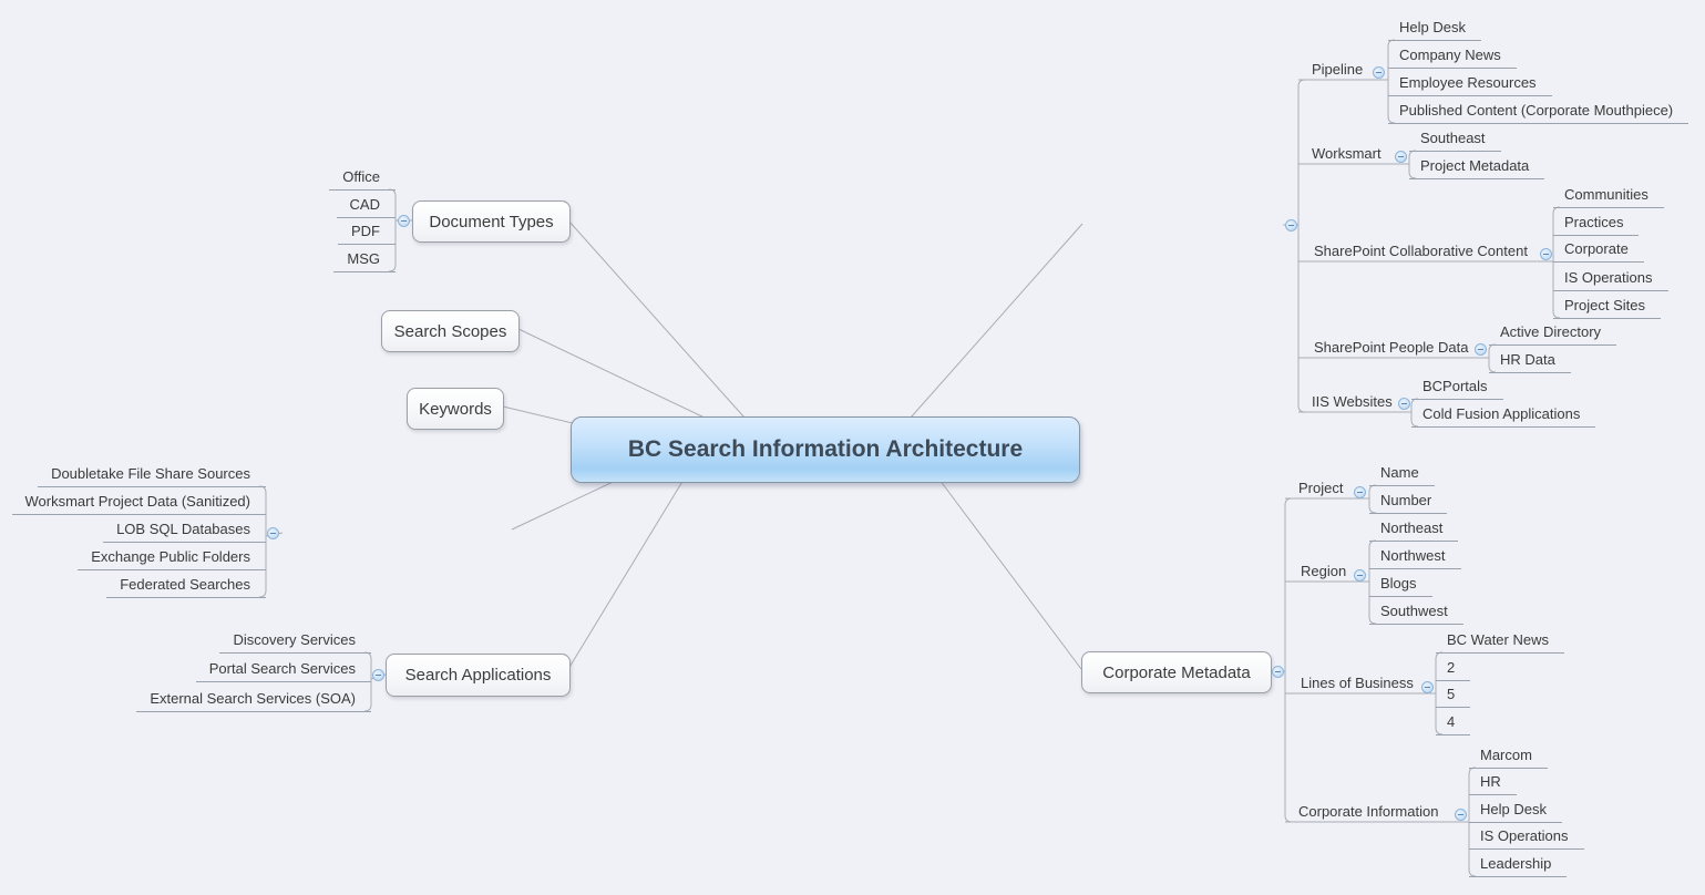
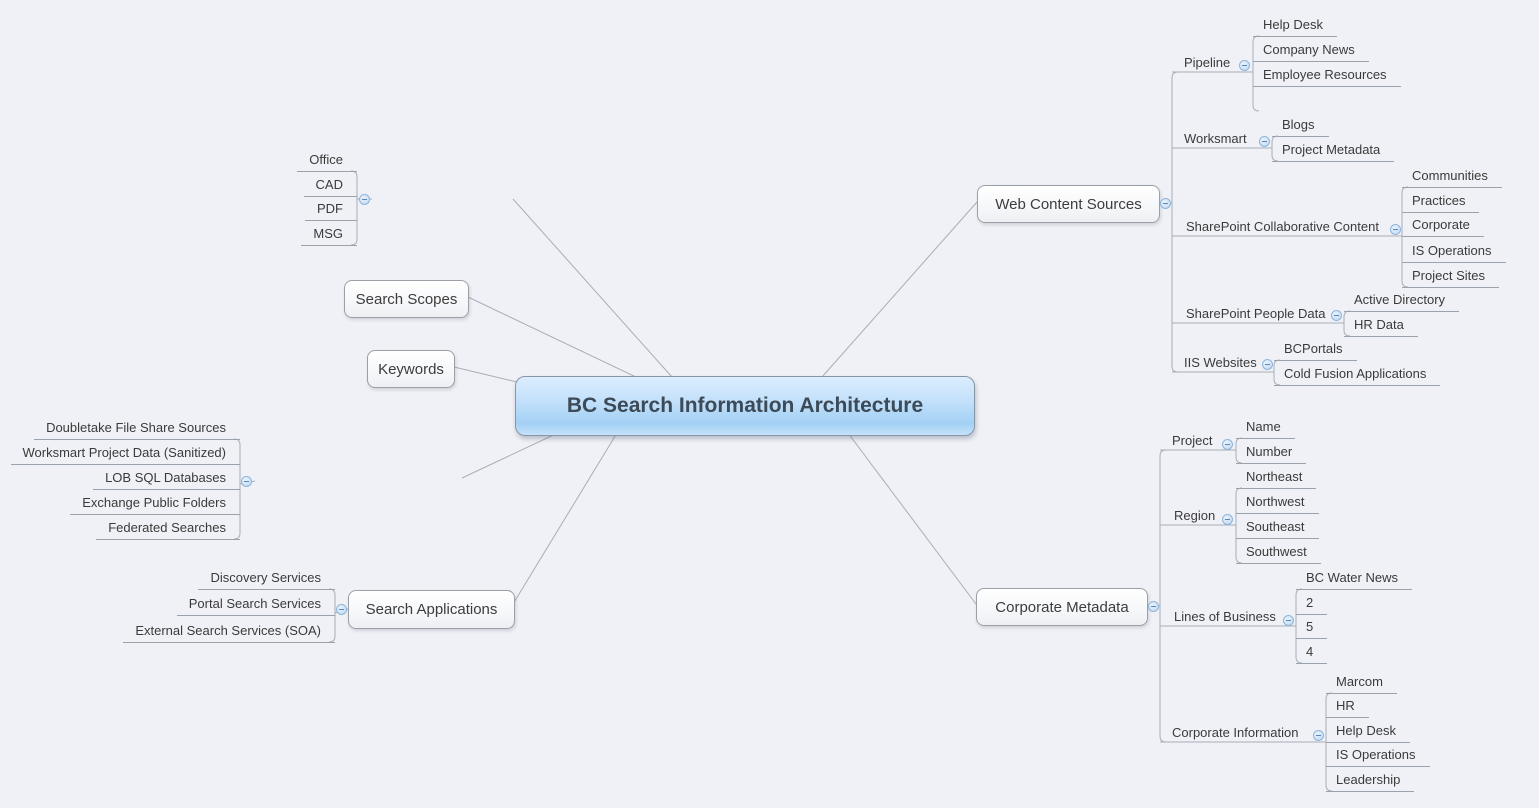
  BC Search Information Architecture
- Document Types
  Search Scopes
  Keywords
  Search Applications
+ Web Content Sources
  Corporate Metadata
  Office
  CAD
  PDF
  MSG
  Doubletake File Share Sources
  Worksmart Project Data (Sanitized)
  LOB SQL Databases
  Exchange Public Folders
  Federated Searches
  Discovery Services
  Portal Search Services
  External Search Services (SOA)
  Pipeline
  Worksmart
  SharePoint Collaborative Content
  SharePoint People Data
  IIS Websites
  Help Desk
  Company News
  Employee Resources
- Published Content (Corporate Mouthpiece)
- Southeast
+ Blogs
  Project Metadata
  Communities
  Practices
  Corporate
  IS Operations
  Project Sites
  Active Directory
  HR Data
  BCPortals
  Cold Fusion Applications
  Project
  Region
  Lines of Business
  Corporate Information
  Name
  Number
  Northeast
  Northwest
- Blogs
+ Southeast
  Southwest
  BC Water News
  2
  5
  4
  Marcom
  HR
  Help Desk
  IS Operations
  Leadership
